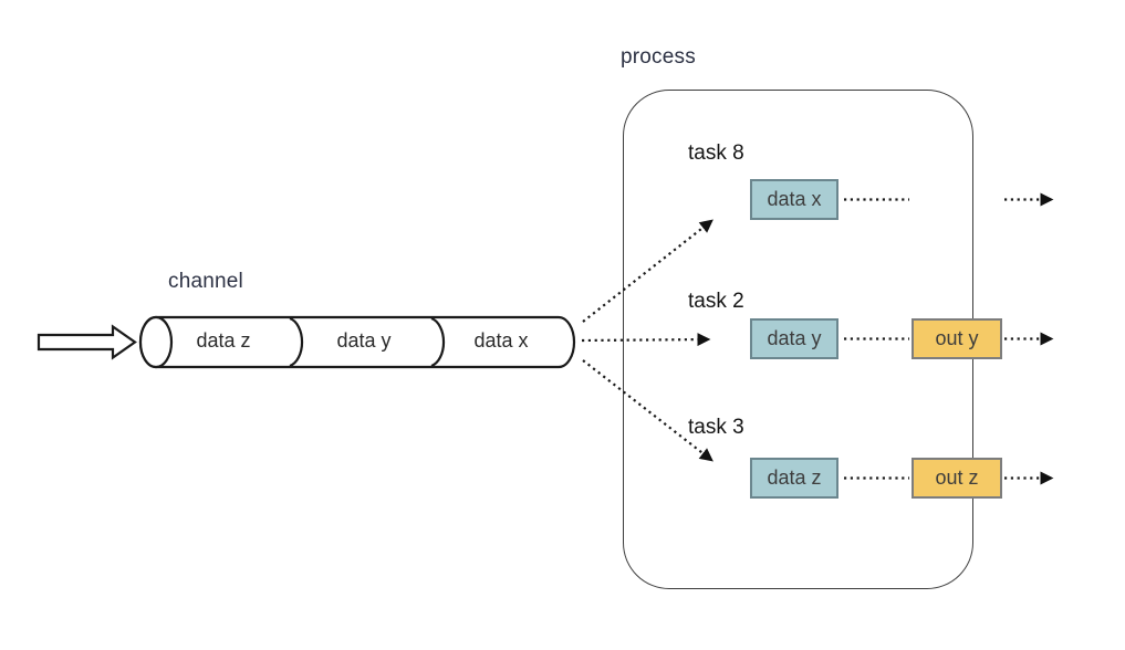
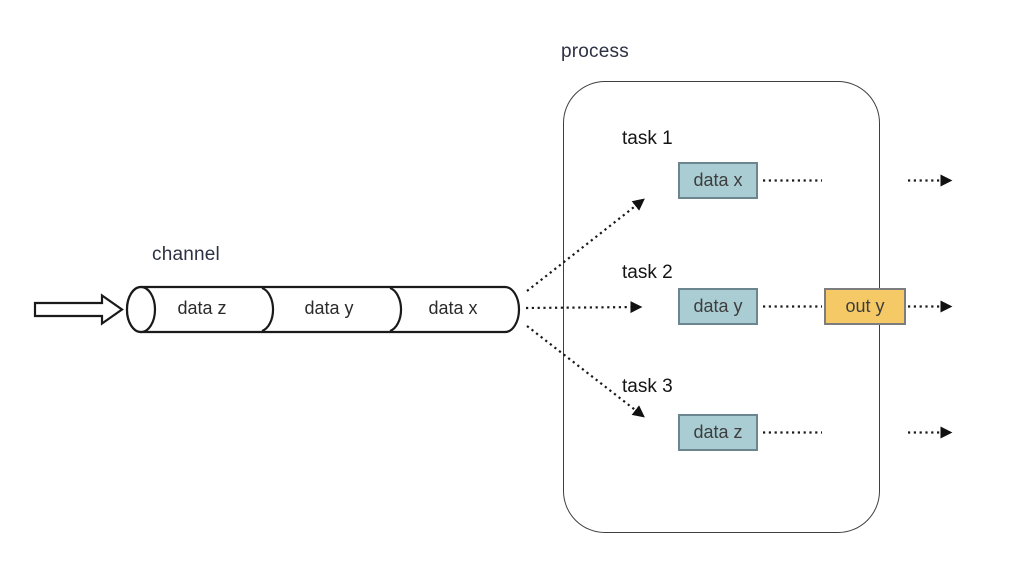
  channel
  data z
  data y
  data x
  process
- task 8
+ task 1
  data x
  task 2
  data y
  out y
  task 3
  data z
- out z
